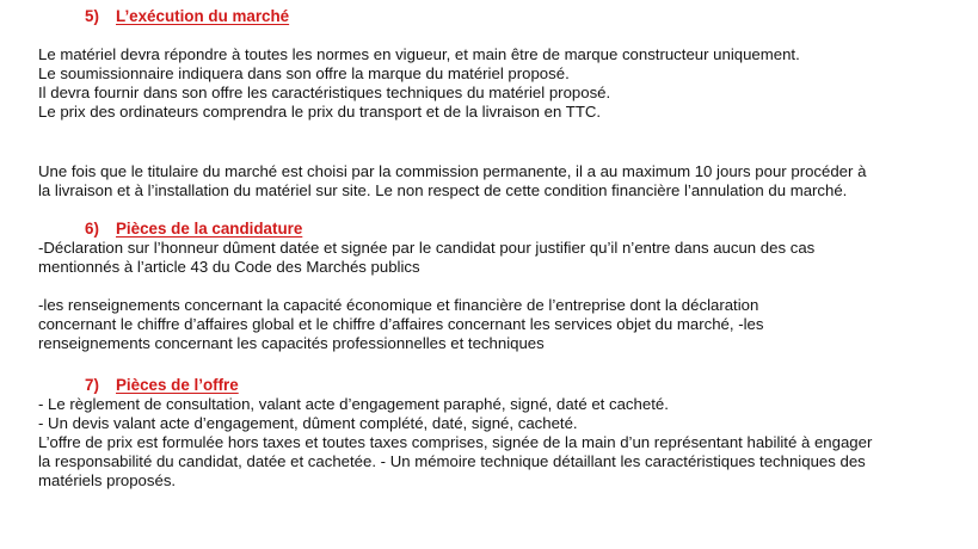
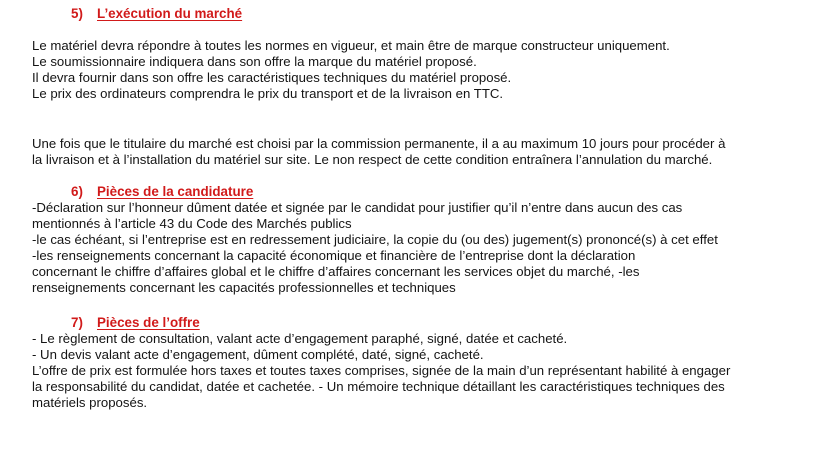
  5) L’exécution du marché
  Le matériel devra répondre à toutes les normes en vigueur, et main être de marque constructeur uniquement.
  Le soumissionnaire indiquera dans son offre la marque du matériel proposé.
  Il devra fournir dans son offre les caractéristiques techniques du matériel proposé.
  Le prix des ordinateurs comprendra le prix du transport et de la livraison en TTC.
  Une fois que le titulaire du marché est choisi par la commission permanente, il a au maximum 10 jours pour procéder à
- la livraison et à l’installation du matériel sur site. Le non respect de cette condition financière l’annulation du marché.
+ la livraison et à l’installation du matériel sur site. Le non respect de cette condition entraînera l’annulation du marché.
  6) Pièces de la candidature
  -Déclaration sur l’honneur dûment datée et signée par le candidat pour justifier qu’il n’entre dans aucun des cas
  mentionnés à l’article 43 du Code des Marchés publics
+ -le cas échéant, si l’entreprise est en redressement judiciaire, la copie du (ou des) jugement(s) prononcé(s) à cet effet
  -les renseignements concernant la capacité économique et financière de l’entreprise dont la déclaration
  concernant le chiffre d’affaires global et le chiffre d’affaires concernant les services objet du marché, -les
  renseignements concernant les capacités professionnelles et techniques
  7) Pièces de l’offre
- - Le règlement de consultation, valant acte d’engagement paraphé, signé, daté et cacheté.
+ - Le règlement de consultation, valant acte d’engagement paraphé, signé, datée et cacheté.
  - Un devis valant acte d’engagement, dûment complété, daté, signé, cacheté.
  L’offre de prix est formulée hors taxes et toutes taxes comprises, signée de la main d’un représentant habilité à engager
  la responsabilité du candidat, datée et cachetée. - Un mémoire technique détaillant les caractéristiques techniques des
  matériels proposés.
